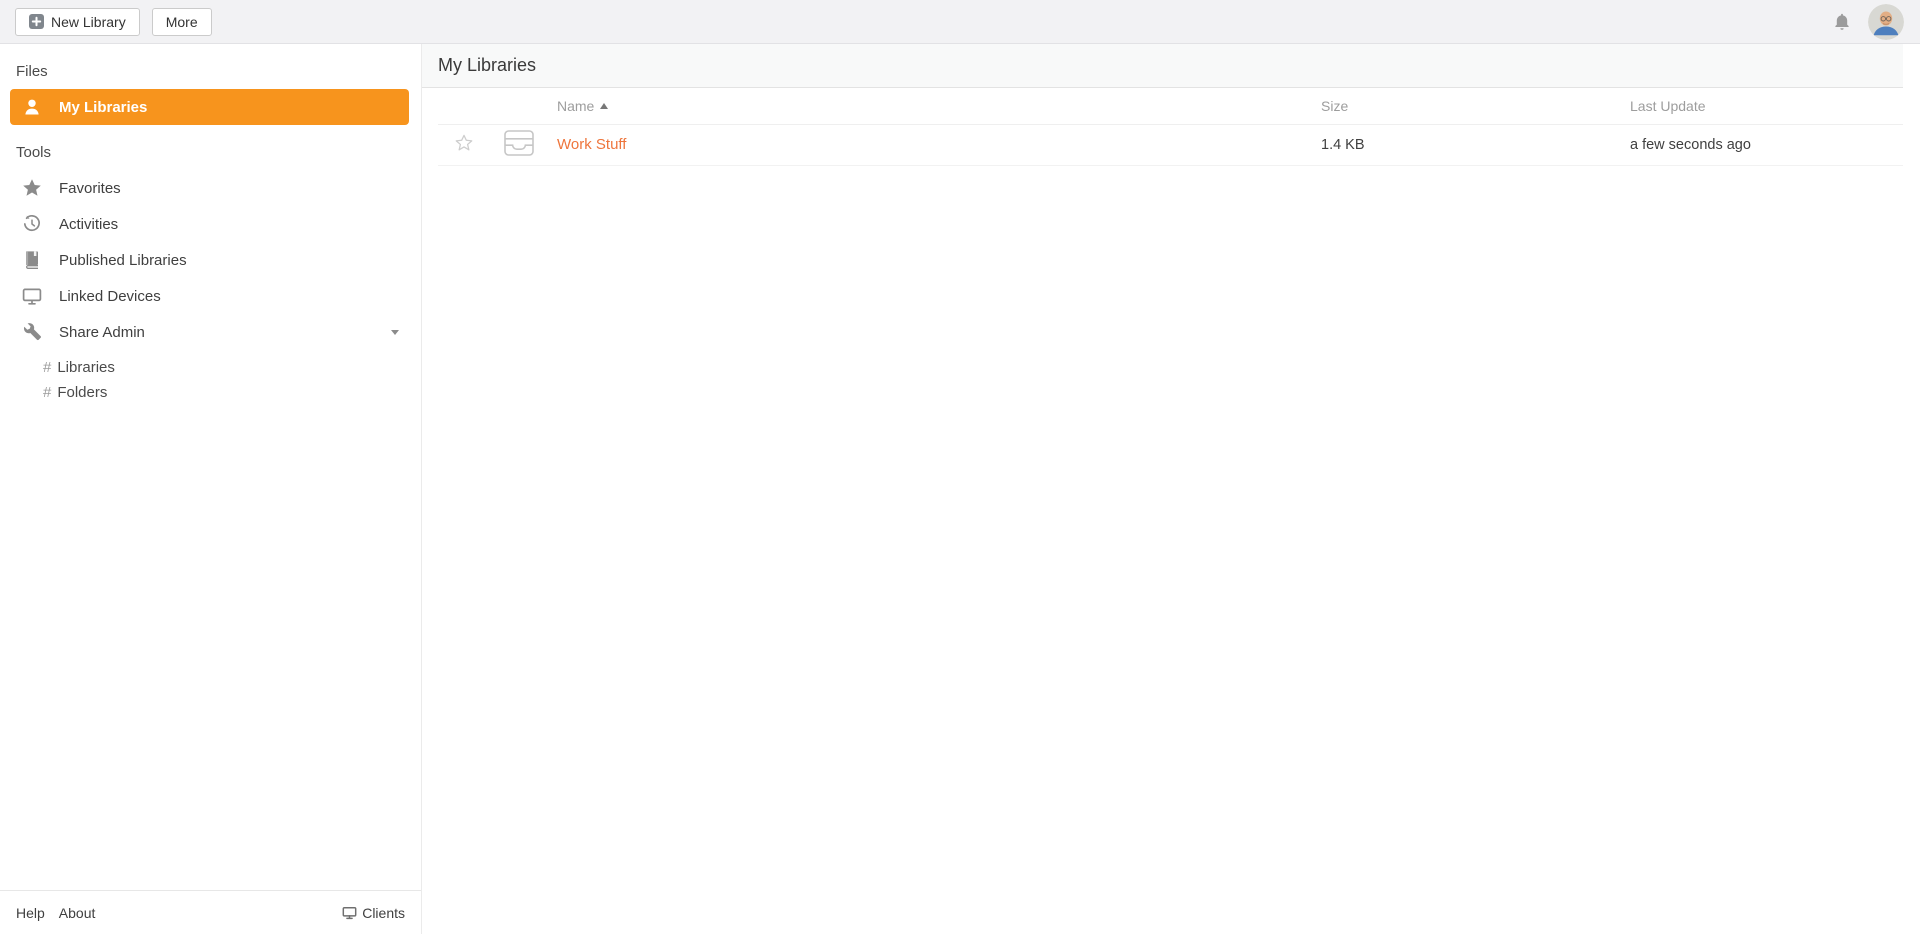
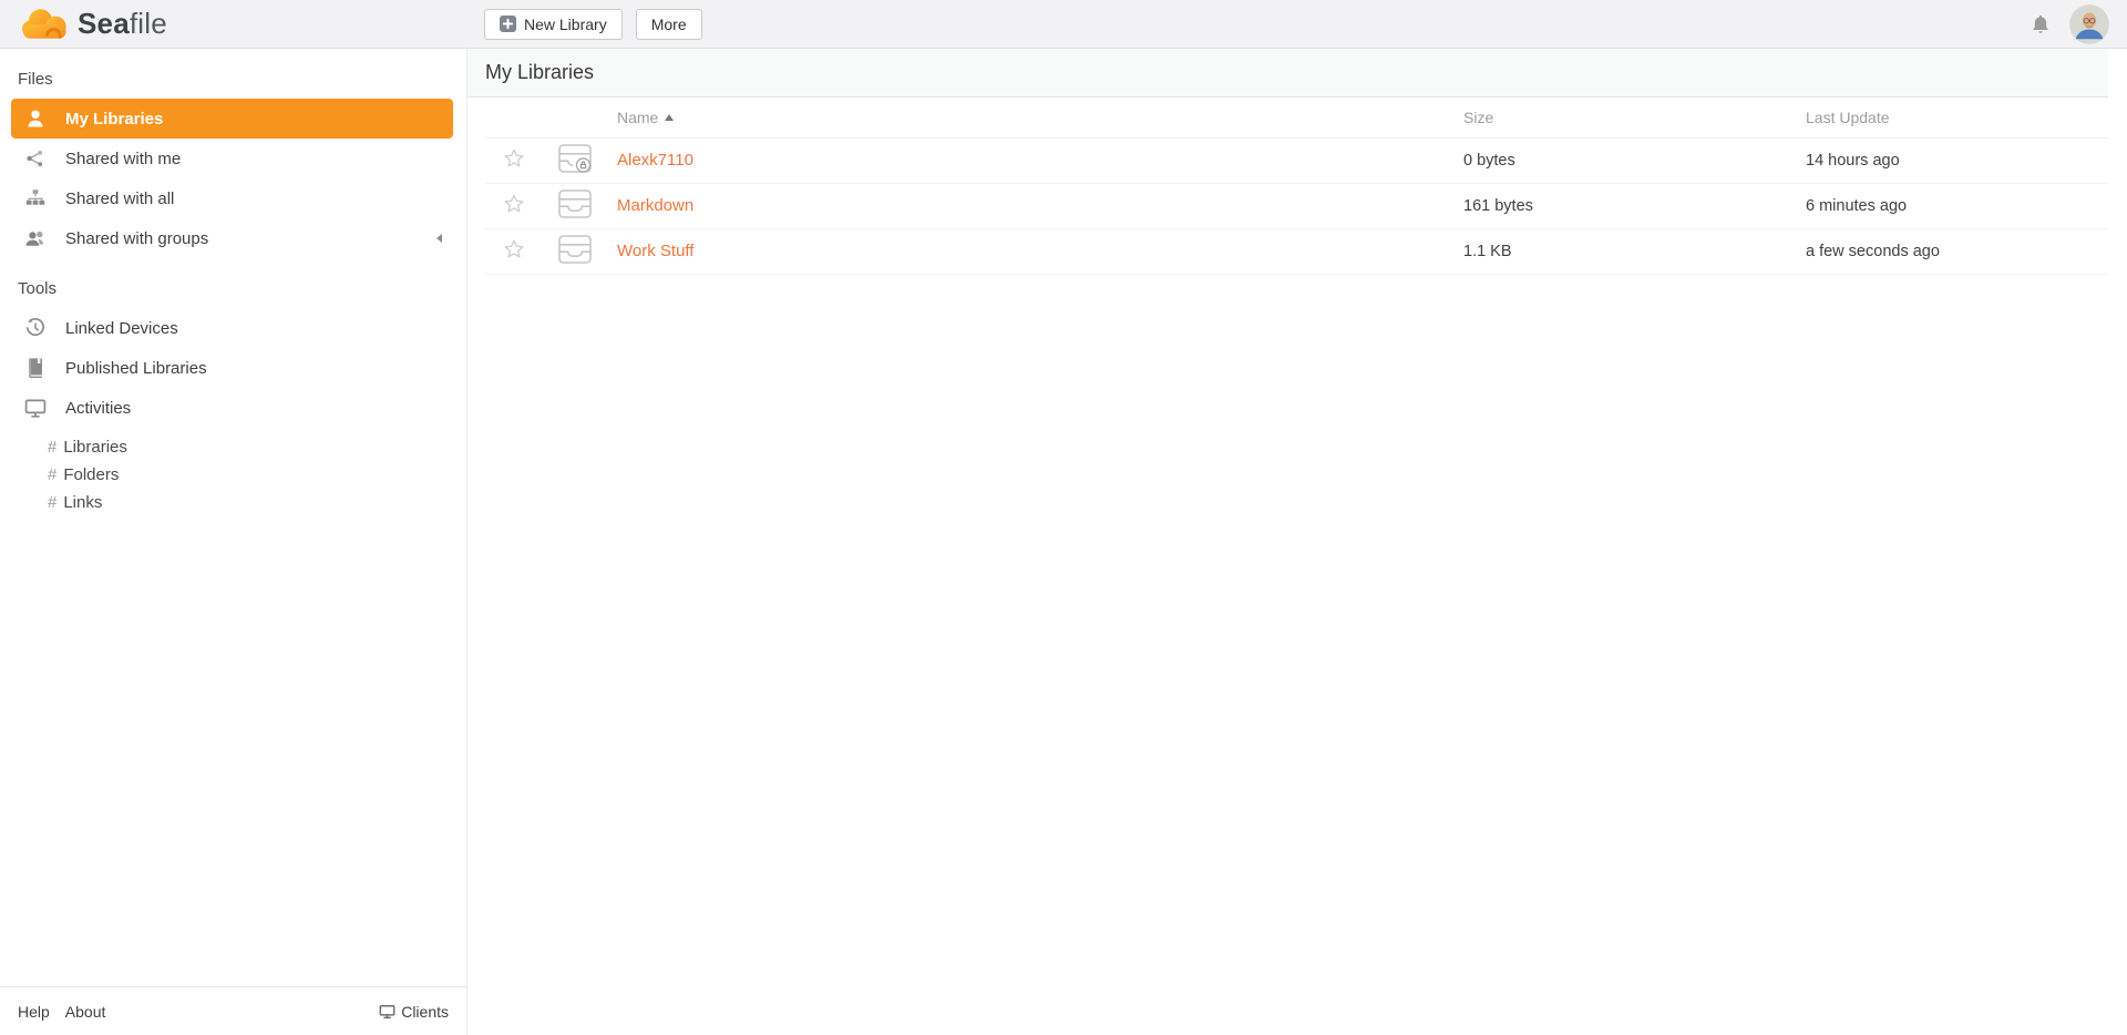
+ Seafile
  New Library
  More
  Files
  My Libraries
+ Shared with me
+ Shared with all
+ Shared with groups
  Tools
- Favorites
- Activities
+ Linked Devices
  Published Libraries
- Linked Devices
+ Activities
- Share Admin
  # Libraries
  # Folders
+ # Links
  Help
  About
  Clients
  My Libraries
  		Name	Size	Last Update
+ 		Alexk7110	0 bytes	14 hours ago
+ 		Markdown	161 bytes	6 minutes ago
- 		Work Stuff	1.4 KB	a few seconds ago
+ 		Work Stuff	1.1 KB	a few seconds ago
